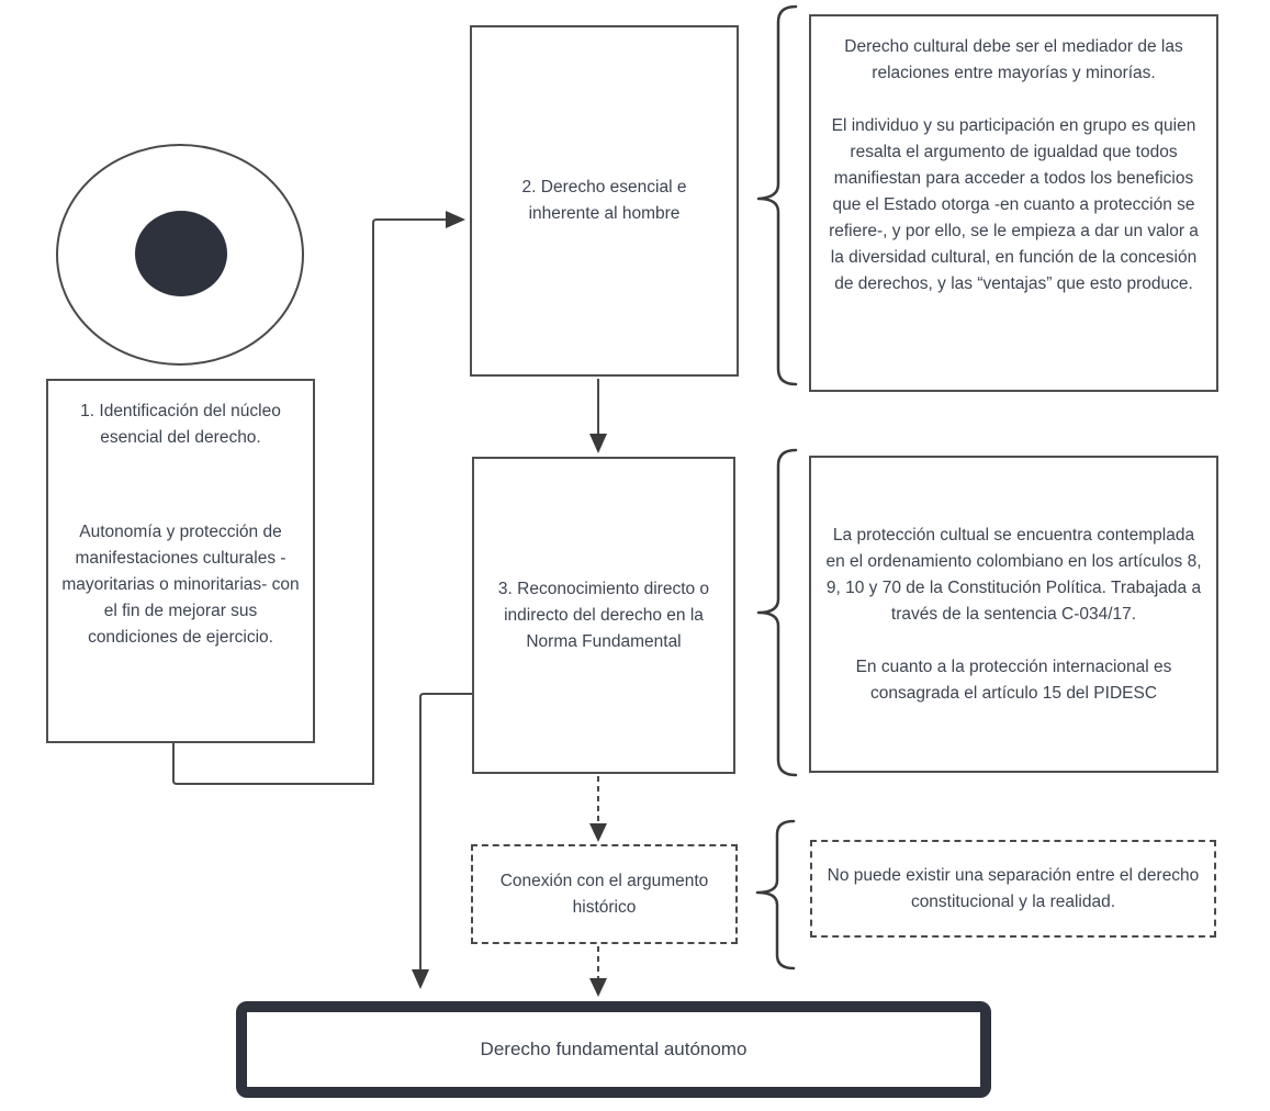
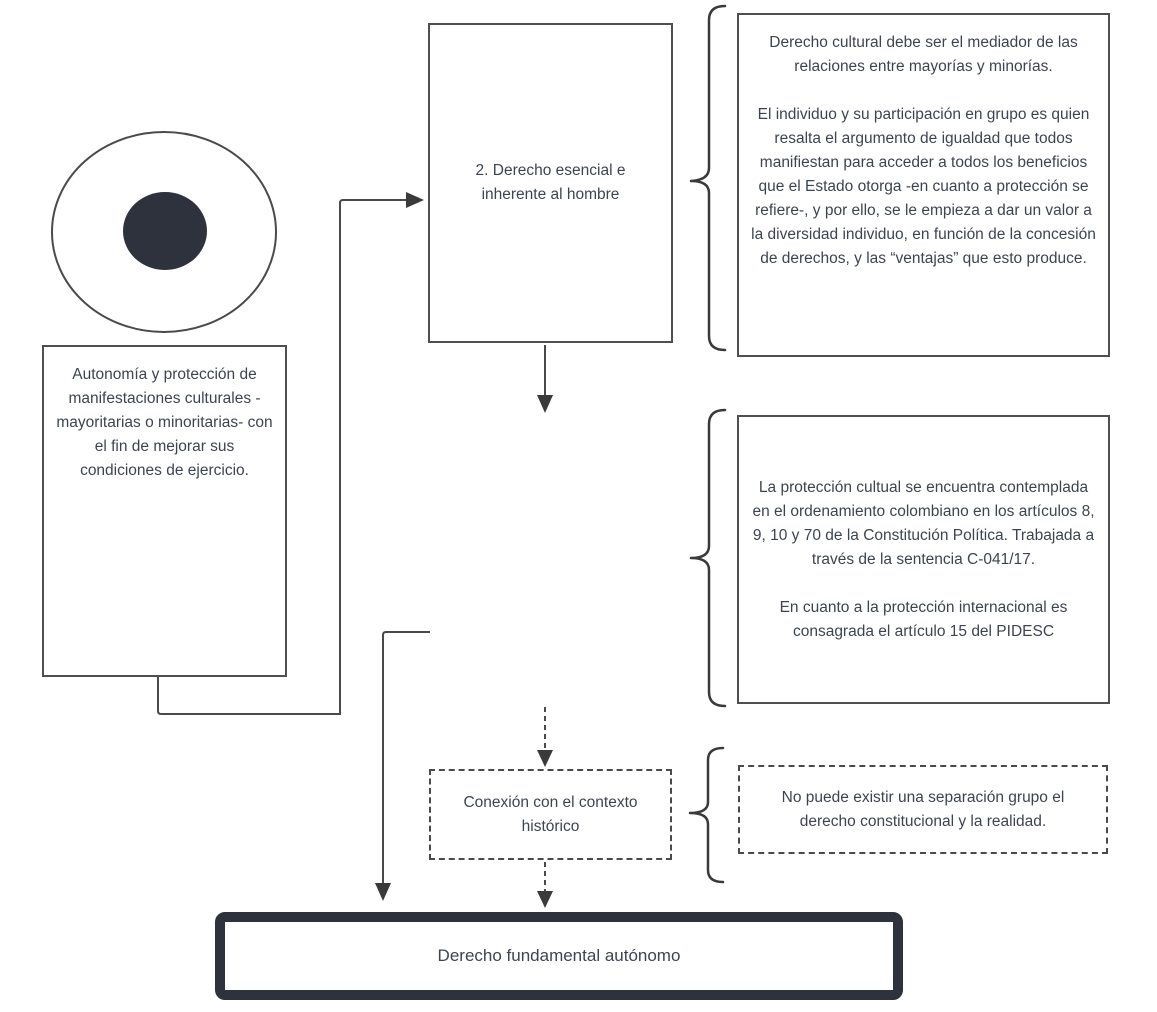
- 1. Identificación del núcleo esencial del derecho.
  Autonomía y protección de manifestaciones culturales -mayoritarias o minoritarias- con el fin de mejorar sus condiciones de ejercicio.
  2. Derecho esencial e inherente al hombre
- 3. Reconocimiento directo o indirecto del derecho en la Norma Fundamental
  Derecho cultural debe ser el mediador de las relaciones entre mayorías y minorías.
- El individuo y su participación en grupo es quien resalta el argumento de igualdad que todos manifiestan para acceder a todos los beneficios que el Estado otorga -en cuanto a protección se refiere-, y por ello, se le empieza a dar un valor a la diversidad cultural, en función de la concesión de derechos, y las “ventajas” que esto produce.
+ El individuo y su participación en grupo es quien resalta el argumento de igualdad que todos manifiestan para acceder a todos los beneficios que el Estado otorga -en cuanto a protección se refiere-, y por ello, se le empieza a dar un valor a la diversidad individuo, en función de la concesión de derechos, y las “ventajas” que esto produce.
- La protección cultual se encuentra contemplada en el ordenamiento colombiano en los artículos 8, 9, 10 y 70 de la Constitución Política. Trabajada a través de la sentencia C-034/17.
+ La protección cultual se encuentra contemplada en el ordenamiento colombiano en los artículos 8, 9, 10 y 70 de la Constitución Política. Trabajada a través de la sentencia C-041/17.
  En cuanto a la protección internacional es consagrada el artículo 15 del PIDESC
- Conexión con el argumento histórico
+ Conexión con el contexto histórico
- No puede existir una separación entre el derecho constitucional y la realidad.
+ No puede existir una separación grupo el derecho constitucional y la realidad.
  Derecho fundamental autónomo
